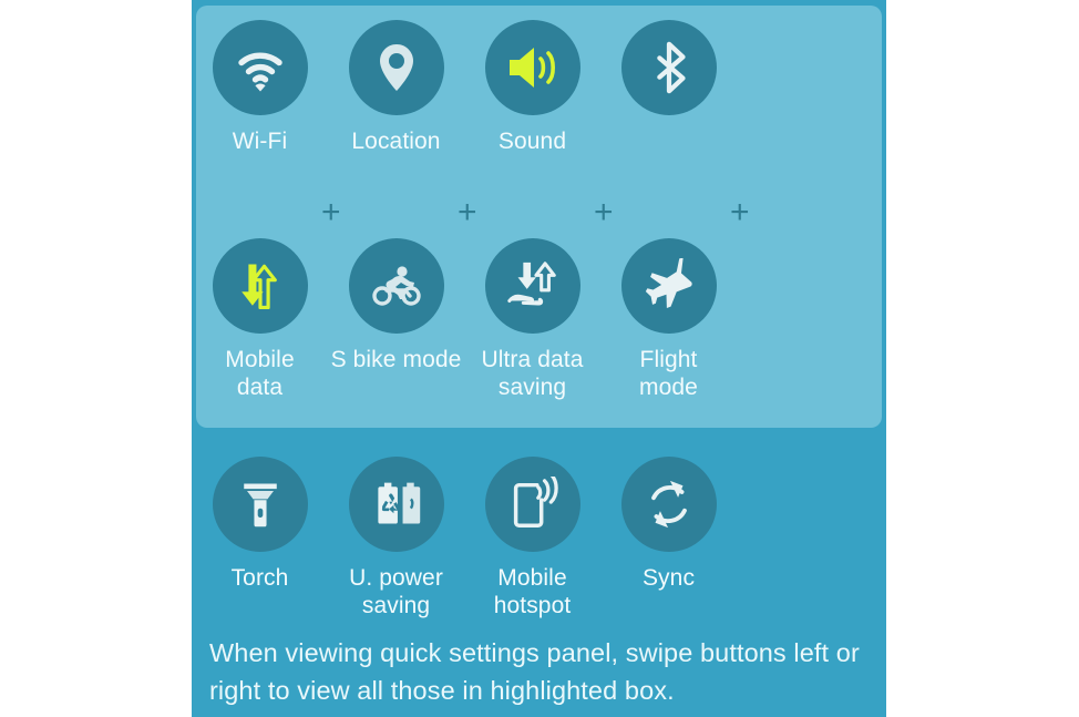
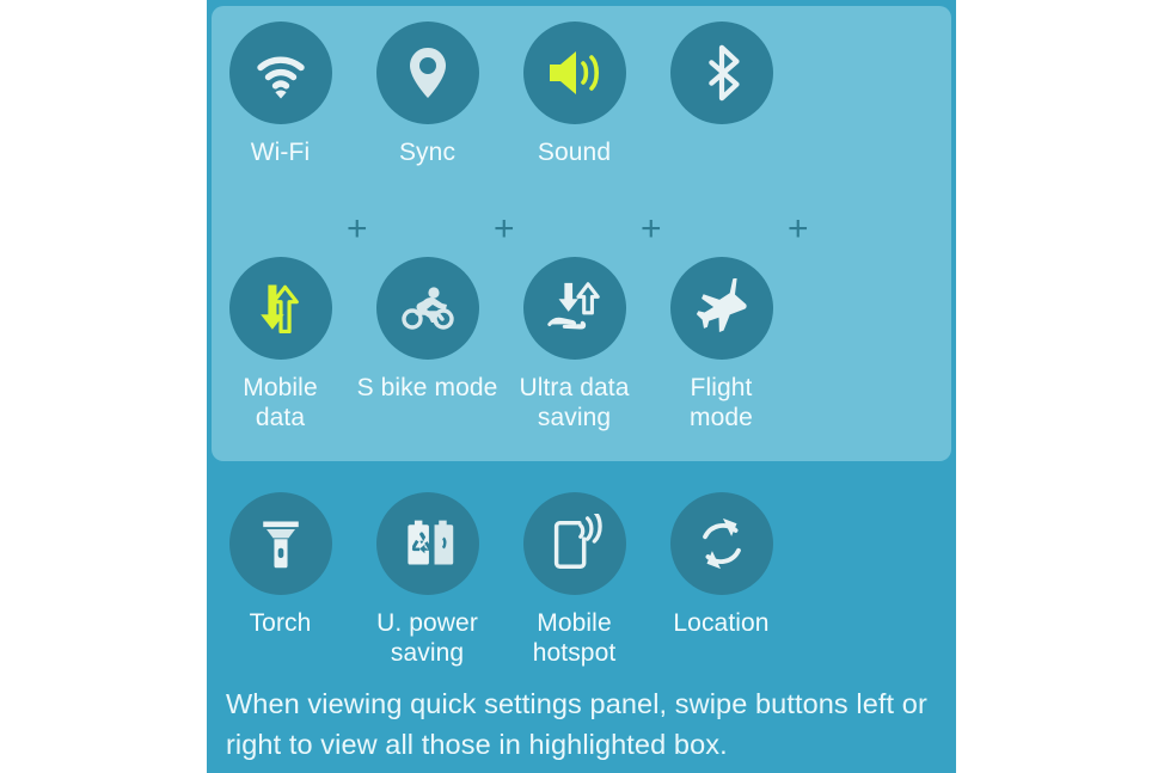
  Wi-Fi
- Location
+ Sync
  Sound
  +
  +
  +
  +
  Mobile
  data
  S bike mode
  Ultra data
  saving
  Flight
  mode
  Torch
  U. power
  saving
  Mobile
  hotspot
- Sync
+ Location
  When viewing quick settings panel, swipe buttons left or right to view all those in highlighted box.
